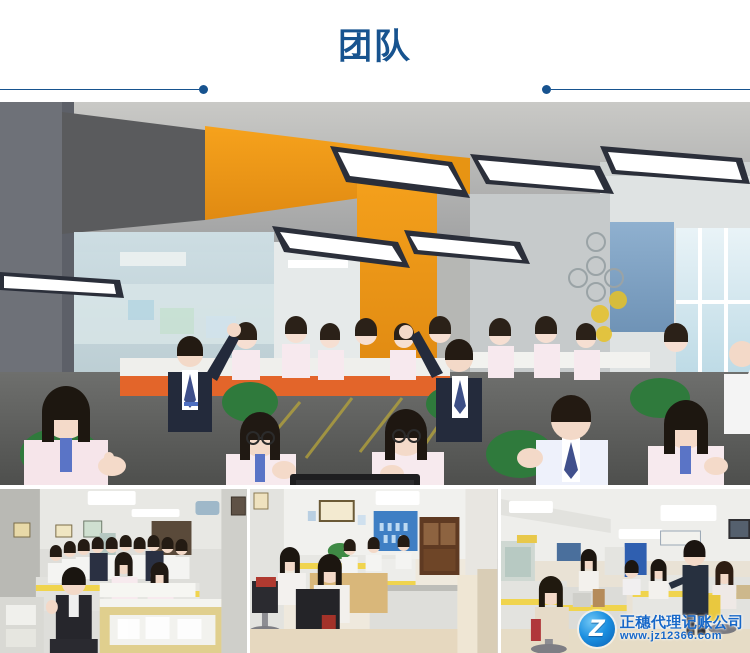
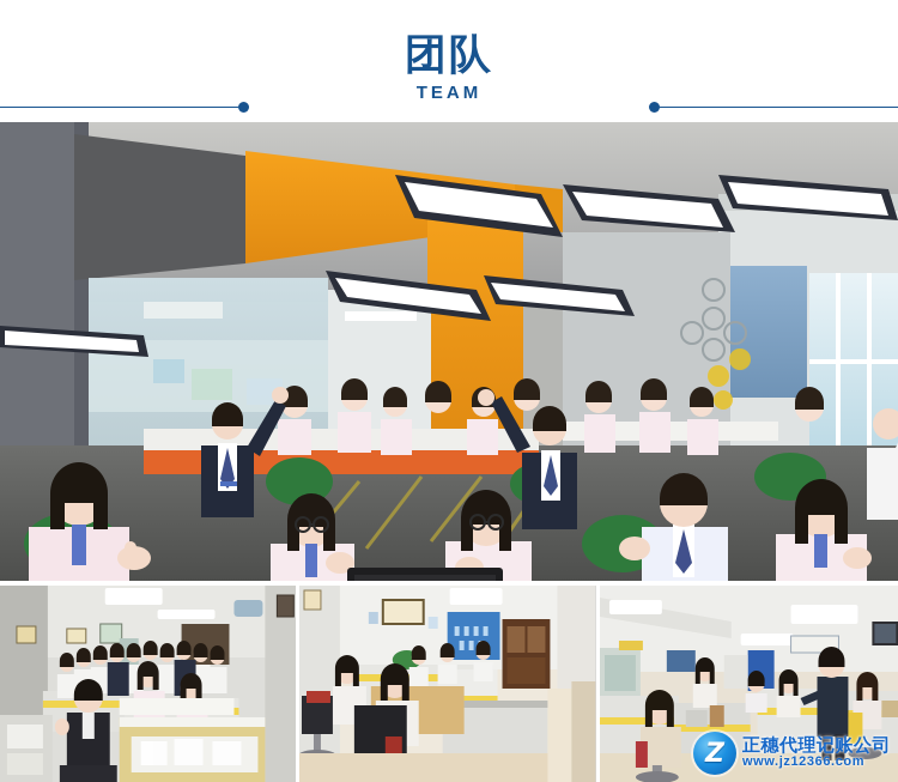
  团队
+ TEAM
  正穗代理记账公司
  www.jz12366.com
